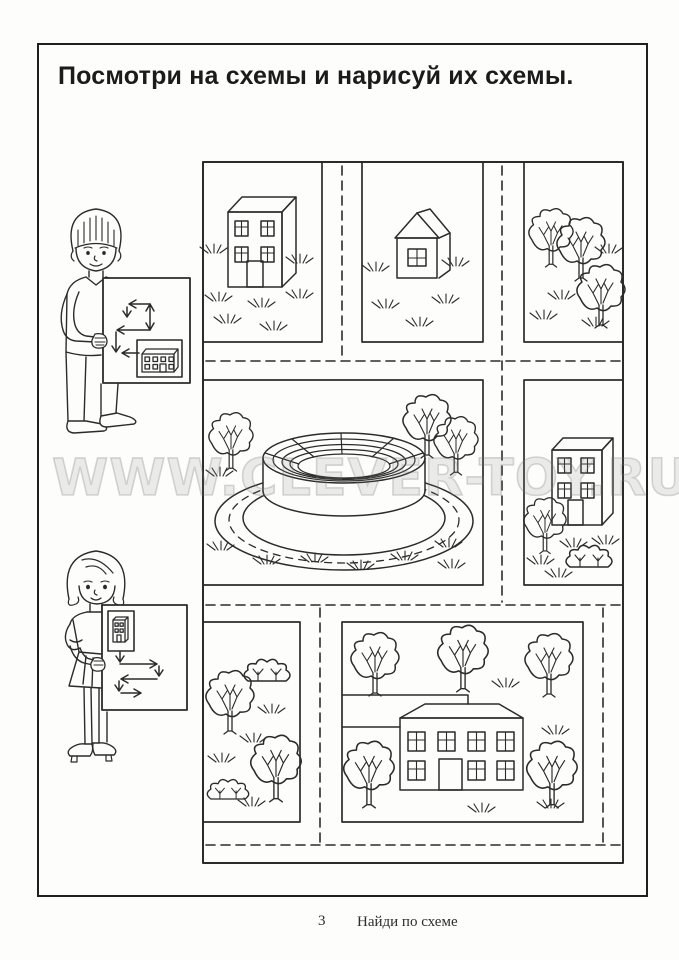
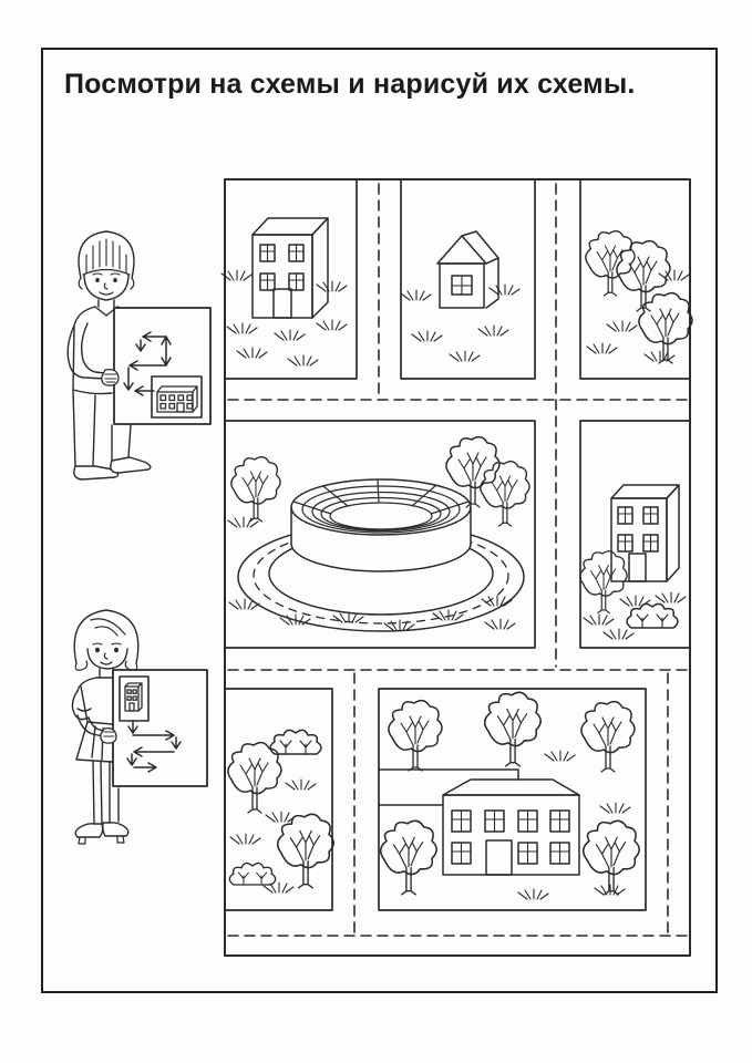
  Посмотри на схемы и нарисуй их схемы.
- WWW.CLEVER-TOY.RU
- 3
- Найди по схеме
